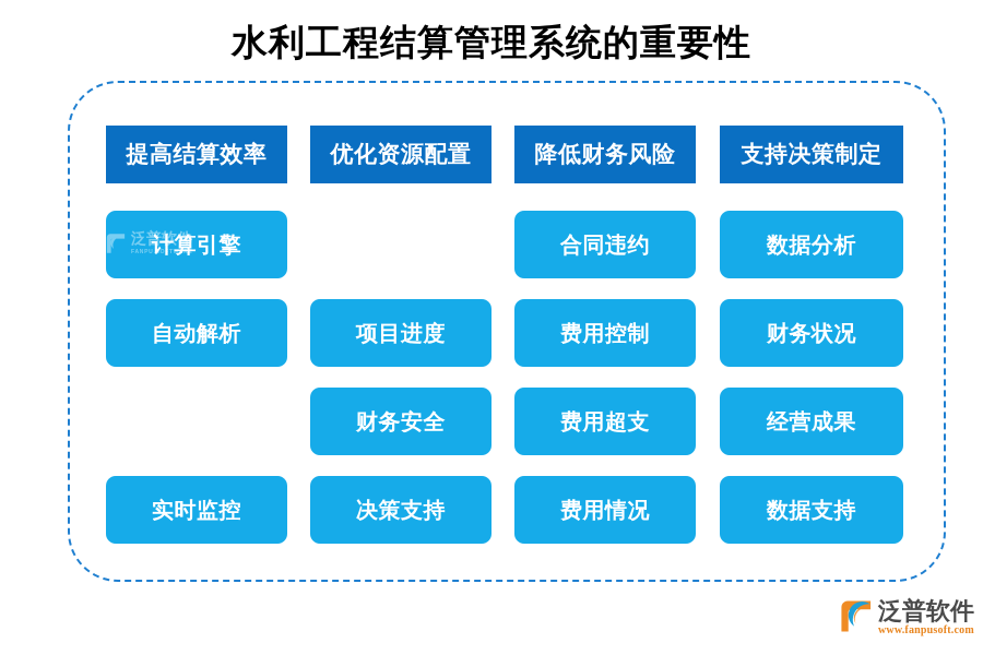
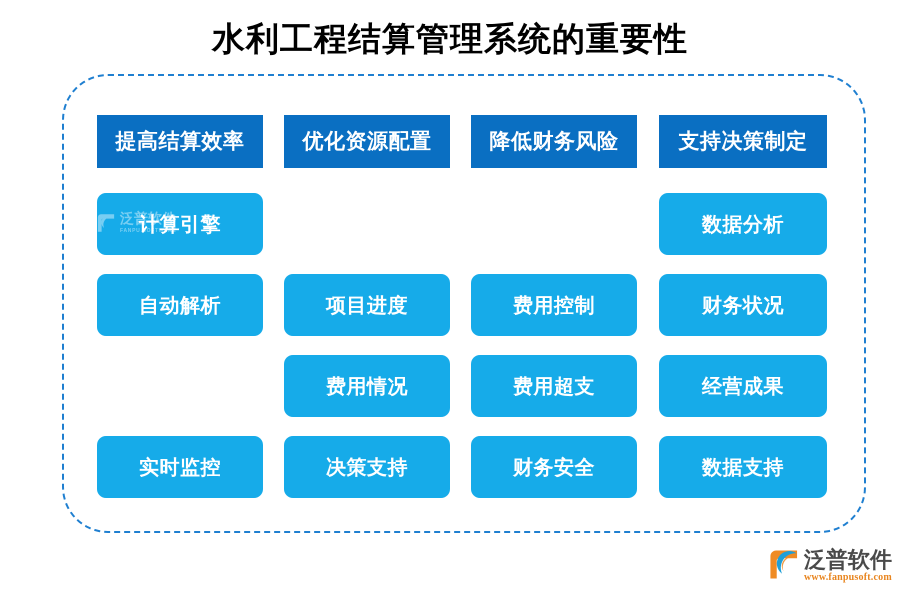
  水利工程结算管理系统的重要性
  提高结算效率
  计算引擎
  自动解析
  实时监控
  优化资源配置
  项目进度
- 财务安全
+ 费用情况
  决策支持
  降低财务风险
- 合同违约
  费用控制
  费用超支
- 费用情况
+ 财务安全
  支持决策制定
  数据分析
  财务状况
  经营成果
  数据支持
  泛普软件
  泛普软件
  www.fanpusoft.com
